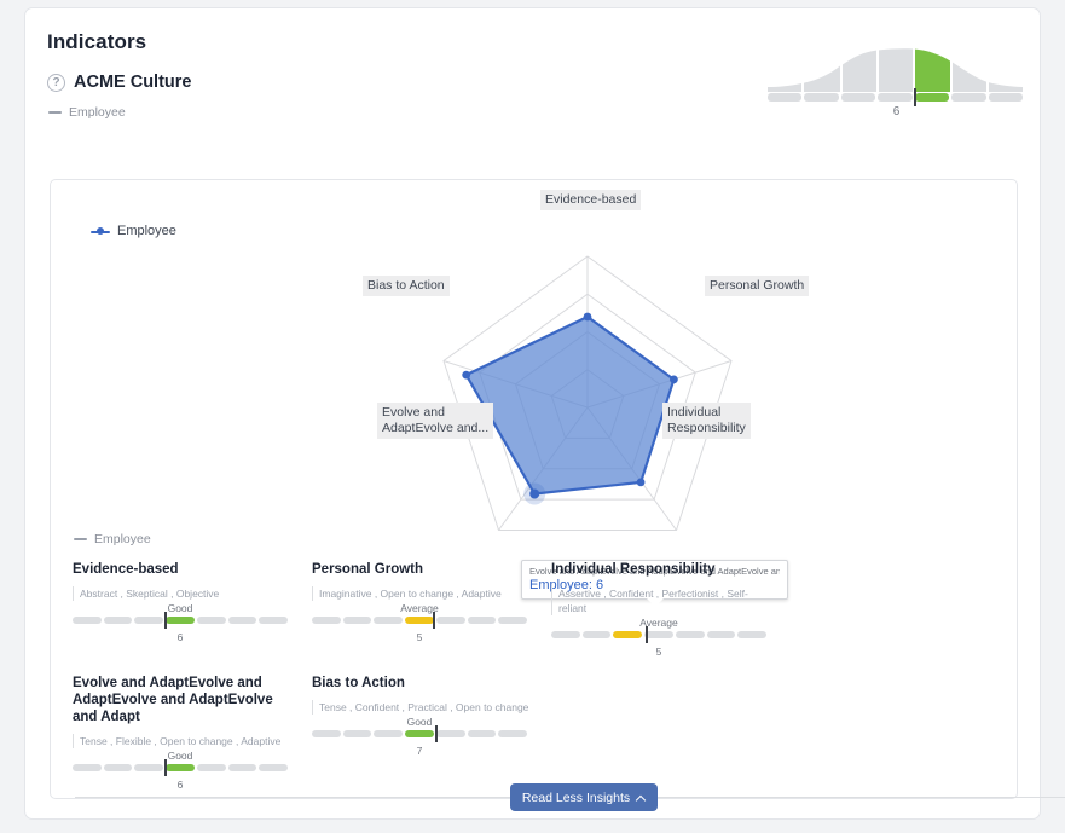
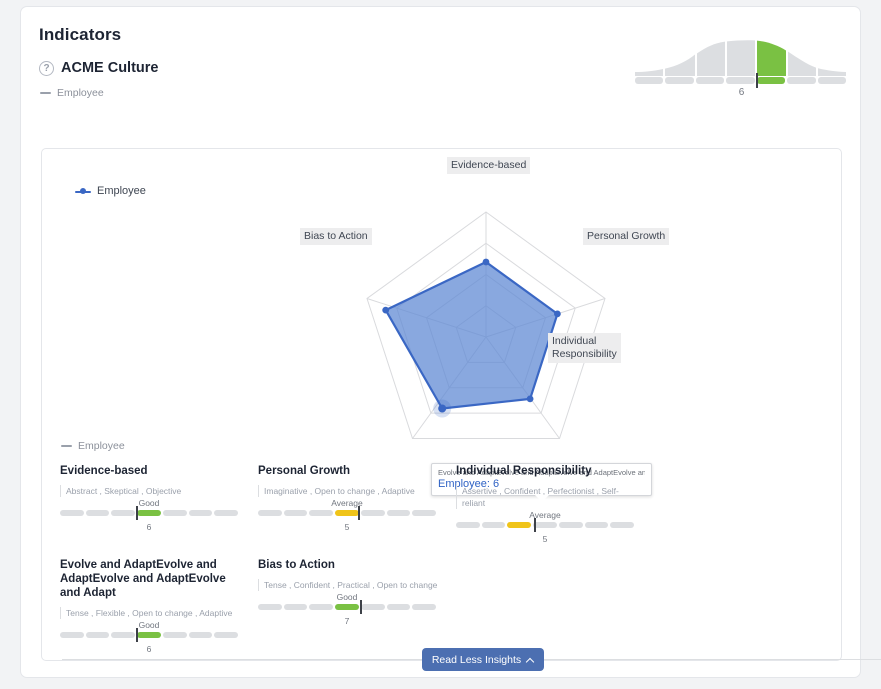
  Indicators
  ?
  ACME Culture
  Employee
  6
  Employee
  Evidence-based
  Personal Growth
  Individual
  Responsibility
- Evolve and
- AdaptEvolve and...
  Bias to Action
  Evolve and AdaptEvolve and AdaptEvolve and AdaptEvolve an
  Employee: 6
  Employee
  Evidence-based
  Abstract , Skeptical , Objective
  Good
  6
  Personal Growth
  Imaginative , Open to change , Adaptive
  Average
  5
  Individual Responsibility
  Assertive , Confident , Perfectionist , Self-reliant
  Average
  5
  Evolve and AdaptEvolve and AdaptEvolve and AdaptEvolve and Adapt
  Tense , Flexible , Open to change , Adaptive
  Good
  6
  Bias to Action
  Tense , Confident , Practical , Open to change
  Good
  7
  Read Less Insights
